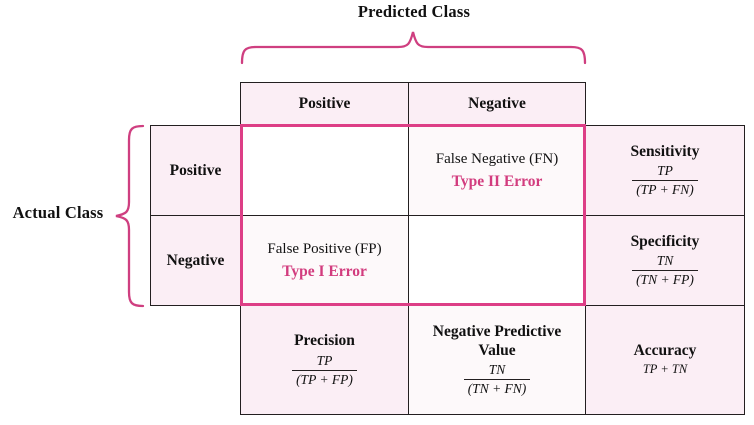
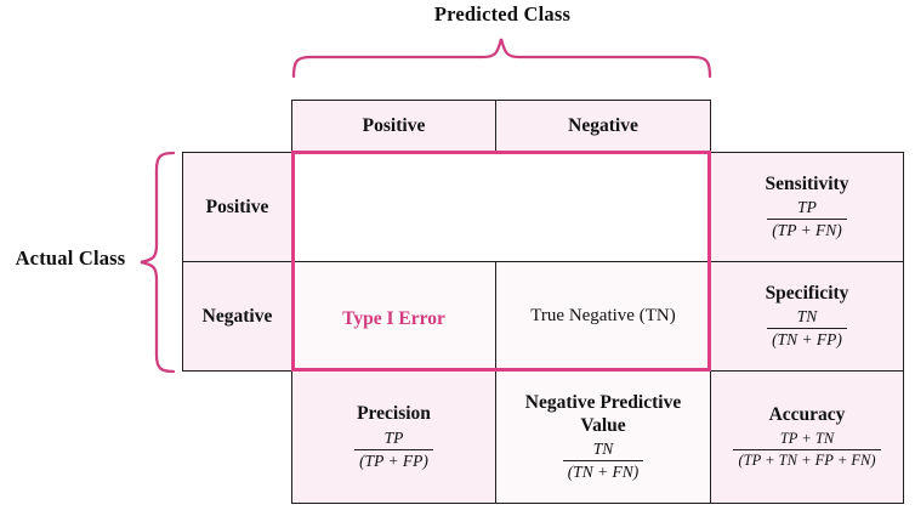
  Predicted Class
  Actual Class
  Positive
  Negative
  Positive
  Negative
- False Negative (FN)
- Type II Error
- False Positive (FP)
  Type I Error
+ True Negative (TN)
  Sensitivity
  TP
  (TP + FN)
  Specificity
  TN
  (TN + FP)
  Precision
  TP
  (TP + FP)
  Negative Predictive Value
  TN
  (TN + FN)
  Accuracy
  TP + TN
+ (TP + TN + FP + FN)
